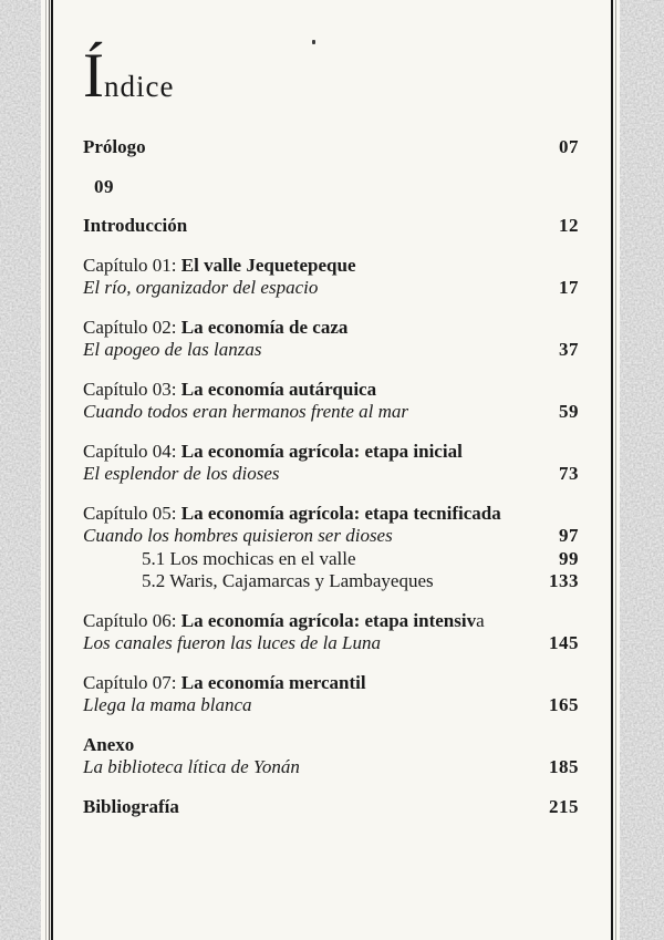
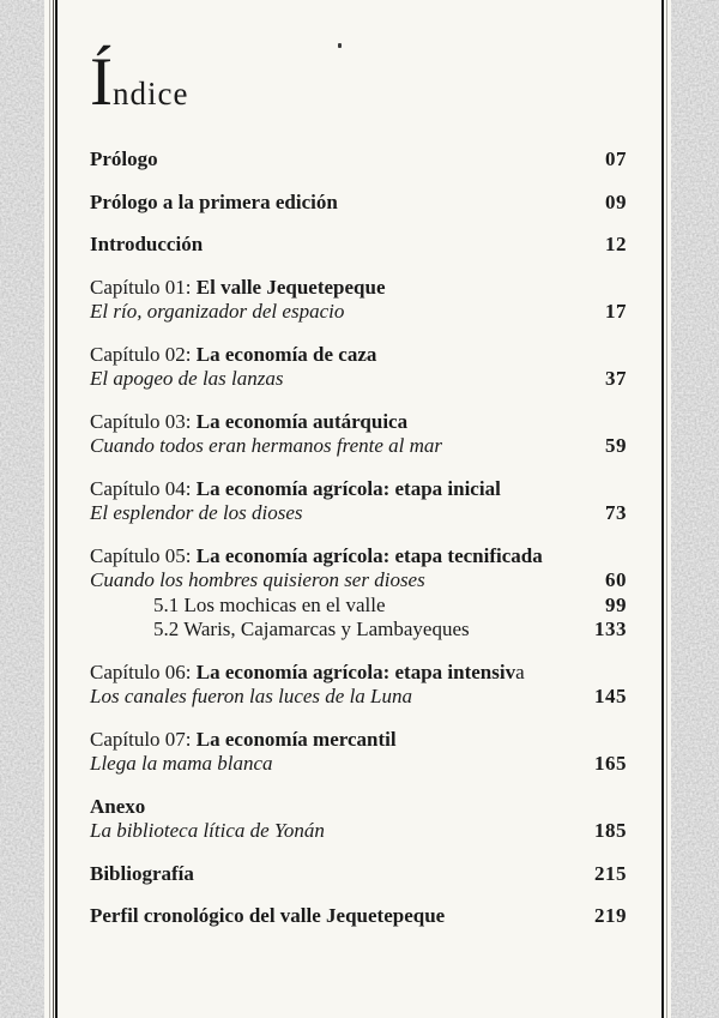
  Í
  ndice
  Prólogo
  07
+ Prólogo a la primera edición
  09
  Introducción
  12
  Capítulo 01: El valle Jequetepeque
  El río, organizador del espacio
  17
  Capítulo 02: La economía de caza
  El apogeo de las lanzas
  37
  Capítulo 03: La economía autárquica
  Cuando todos eran hermanos frente al mar
  59
  Capítulo 04: La economía agrícola: etapa inicial
  El esplendor de los dioses
  73
  Capítulo 05: La economía agrícola: etapa tecnificada
  Cuando los hombres quisieron ser dioses
- 97
+ 60
  5.1 Los mochicas en el valle
  99
  5.2 Waris, Cajamarcas y Lambayeques
  133
  Capítulo 06: La economía agrícola: etapa intensiva
  Los canales fueron las luces de la Luna
  145
  Capítulo 07: La economía mercantil
  Llega la mama blanca
  165
  Anexo
  La biblioteca lítica de Yonán
  185
  Bibliografía
  215
+ Perfil cronológico del valle Jequetepeque
+ 219
